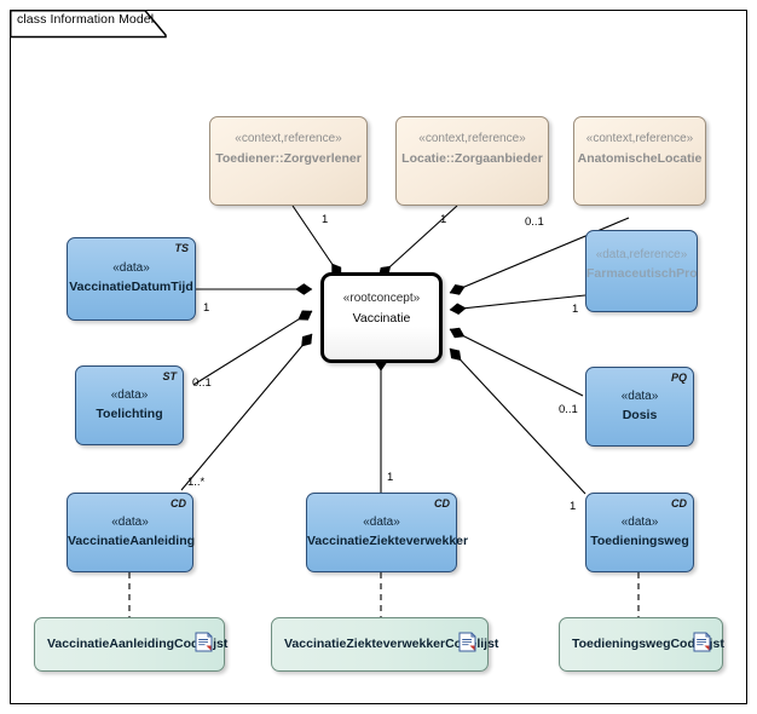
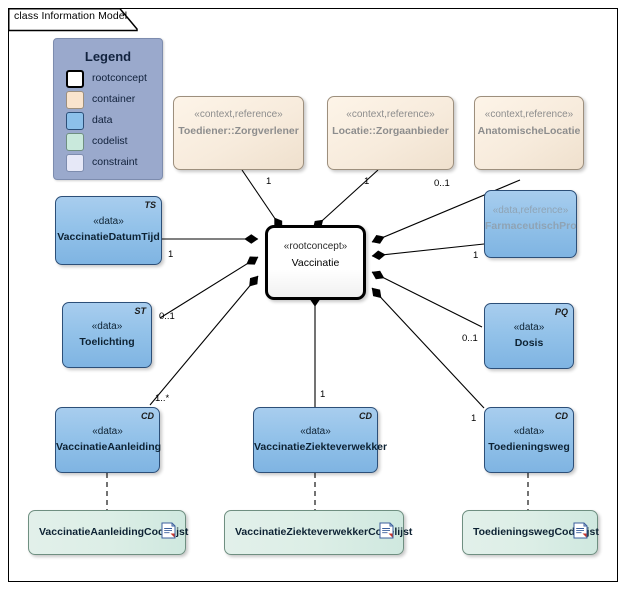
  class Information Model
+ Legend
+ rootconcept
+ container
+ data
+ codelist
+ constraint
  «context,reference»
  Toediener::Zorgverlener
  «context,reference»
  Locatie::Zorgaanbieder
  «context,reference»
  AnatomischeLocatie
  «rootconcept»
  Vaccinatie
  TS
  «data»
  VaccinatieDatumTijd
  ST
  «data»
  Toelichting
  CD
  «data»
  VaccinatieAanleiding
  CD
  «data»
  VaccinatieZiekteverwekker
  «data,reference»
  FarmaceutischPro
  PQ
  «data»
  Dosis
  CD
  «data»
  Toedieningsweg
  VaccinatieAanleidingCodjst
  VaccinatieZiekteverwekkerColijst
  ToedieningswegCodjst
  1
  1
  0..1
  1
  0..1
  1..*
  1
  1
  0..1
  1
